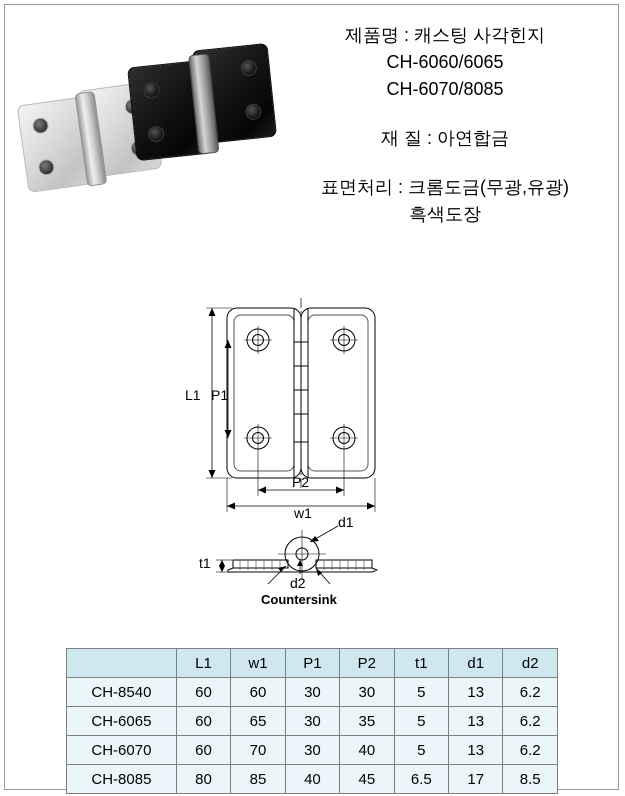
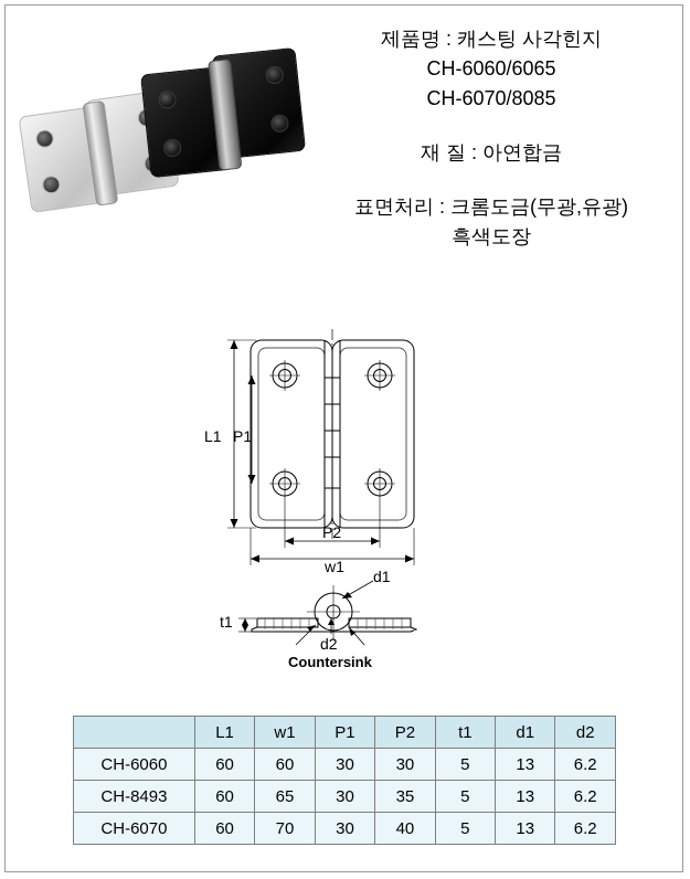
  제품명 : 캐스팅 사각힌지
  CH-6060/6065
  CH-6070/8085
  재 질 : 아연합금
  표면처리 : 크롬도금(무광,유광)
  흑색도장
  L1
  P1
  P2
  w1
  t1
  d1
  d2
  Countersink
  	L1	w1	P1	P2	t1	d1	d2
- CH-8540	60	60	30	30	5	13	6.2
+ CH-6060	60	60	30	30	5	13	6.2
- CH-6065	60	65	30	35	5	13	6.2
+ CH-8493	60	65	30	35	5	13	6.2
  CH-6070	60	70	30	40	5	13	6.2
- CH-8085	80	85	40	45	6.5	17	8.5
